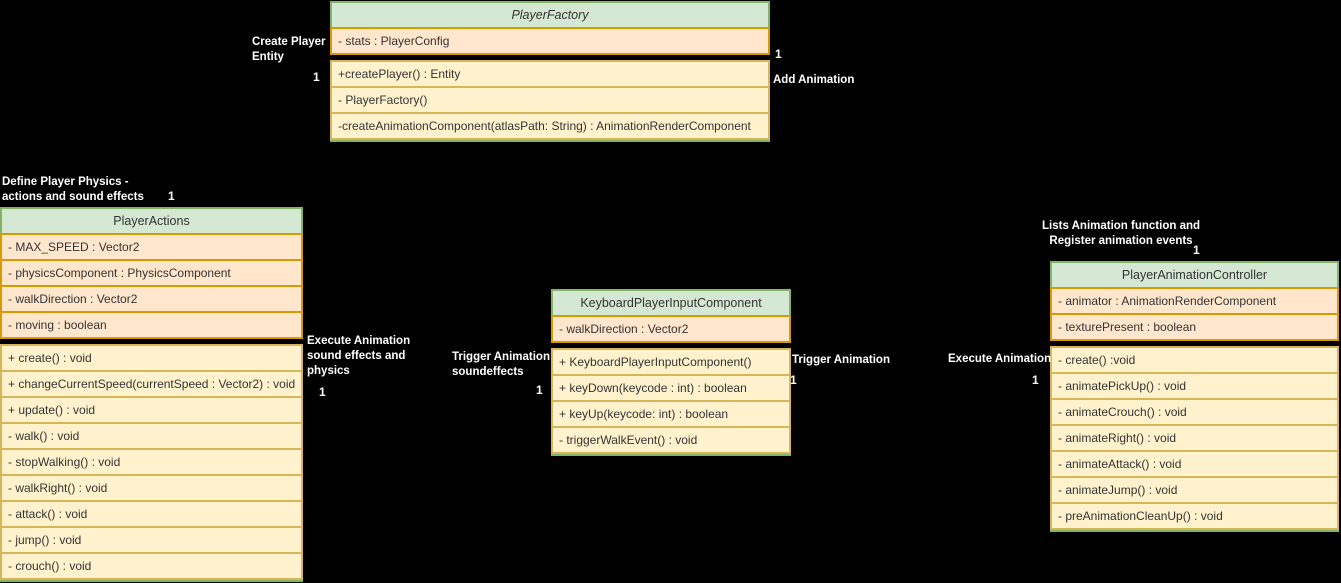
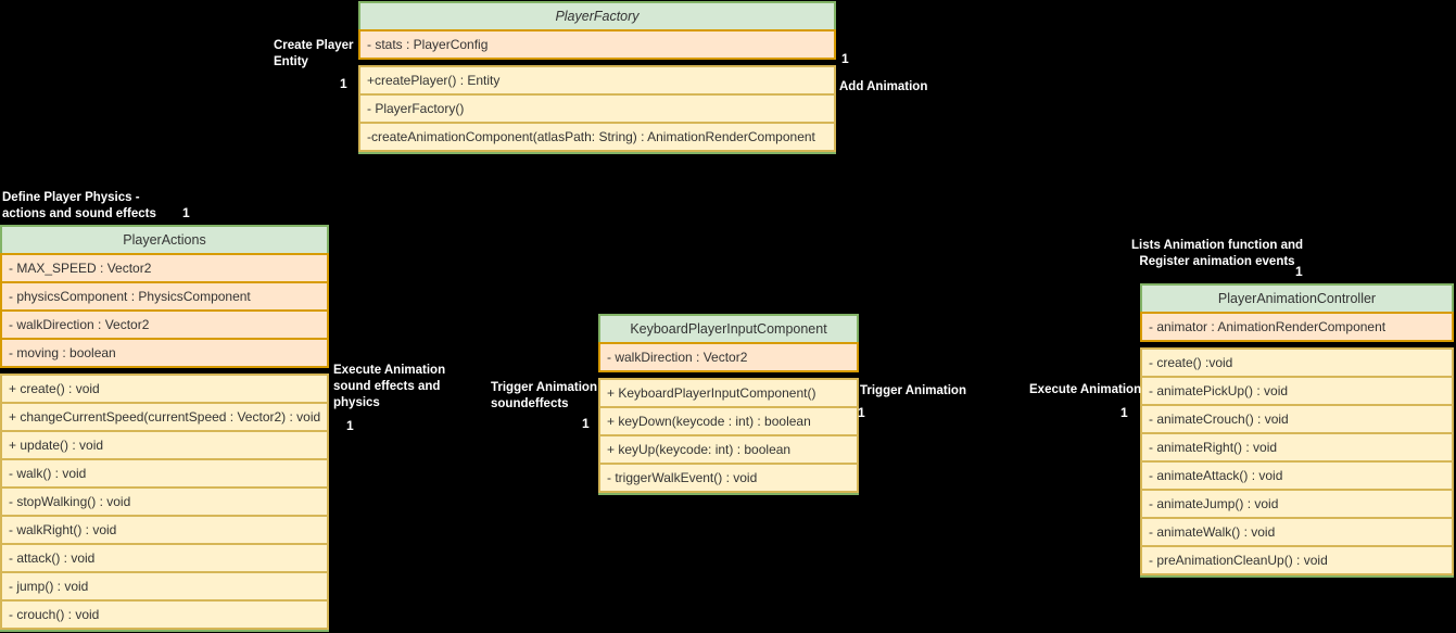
  PlayerFactory
  - stats : PlayerConfig
  +createPlayer() : Entity
  - PlayerFactory()
  -createAnimationComponent(atlasPath: String) : AnimationRenderComponent
  PlayerActions
  - MAX_SPEED : Vector2
  - physicsComponent : PhysicsComponent
  - walkDirection : Vector2
  - moving : boolean
  + create() : void
  + changeCurrentSpeed(currentSpeed : Vector2) : void
  + update() : void
  - walk() : void
  - stopWalking() : void
  - walkRight() : void
  - attack() : void
  - jump() : void
  - crouch() : void
  KeyboardPlayerInputComponent
  - walkDirection : Vector2
  + KeyboardPlayerInputComponent()
  + keyDown(keycode : int) : boolean
  + keyUp(keycode: int) : boolean
  - triggerWalkEvent() : void
  PlayerAnimationController
  - animator : AnimationRenderComponent
- - texturePresent : boolean
  - create() :void
  - animatePickUp() : void
  - animateCrouch() : void
  - animateRight() : void
  - animateAttack() : void
  - animateJump() : void
+ - animateWalk() : void
  - preAnimationCleanUp() : void
  Create Player
  Entity
  Add Animation
  Define Player Physics -
  actions and sound effects
  Execute Animation
  sound effects and
  physics
  Trigger Animation
  soundeffects
  Trigger Animation
  Execute Animation
  Lists Animation function and
  Register animation events
  1
  1
  1
  1
  1
  1
  1
  1
